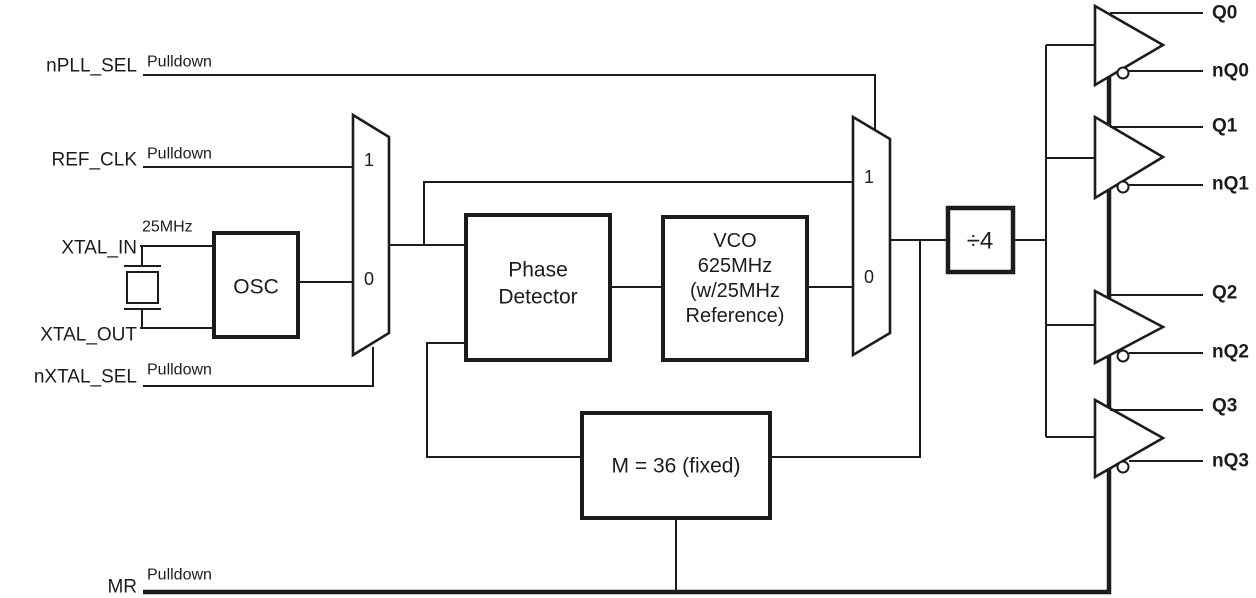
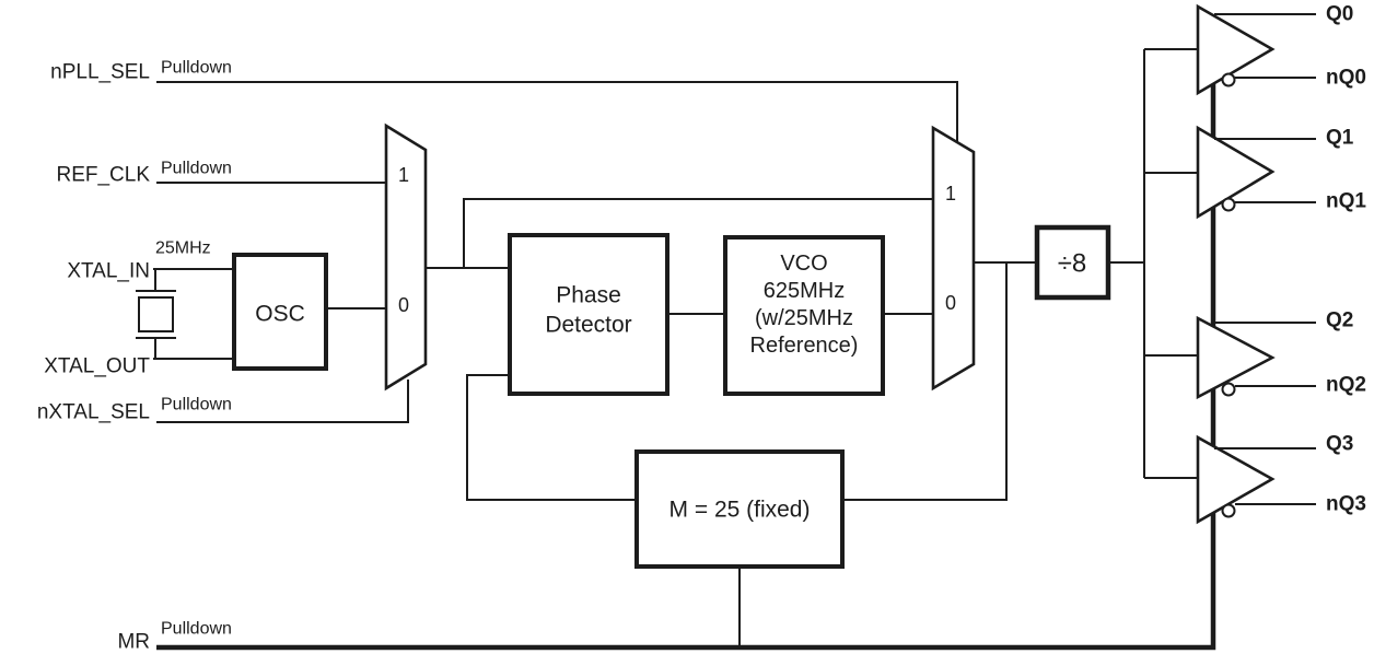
  OSC
  Phase
  Detector
  VCO
  625MHz
  (w/25MHz
  Reference)
- M = 36 (fixed)
+ M = 25 (fixed)
- ÷4
+ ÷8
  1
  0
  1
  0
  nPLL_SEL
  REF_CLK
  XTAL_IN
  XTAL_OUT
  nXTAL_SEL
  MR
  Pulldown
  Pulldown
  25MHz
  Pulldown
  Pulldown
  Q0
  nQ0
  Q1
  nQ1
  Q2
  nQ2
  Q3
  nQ3
